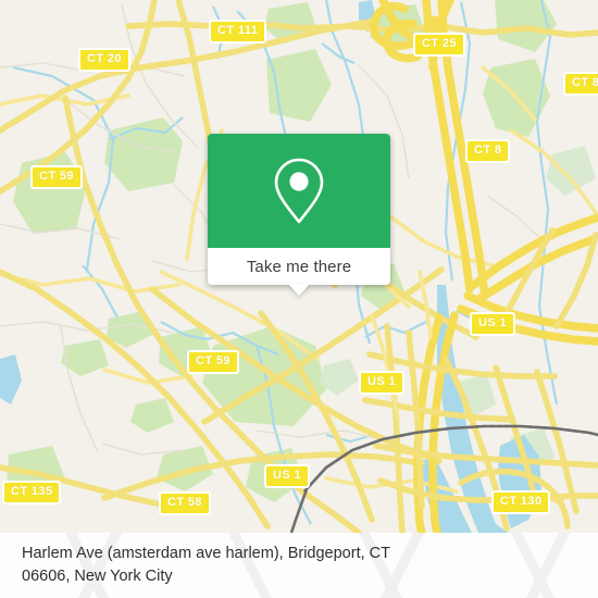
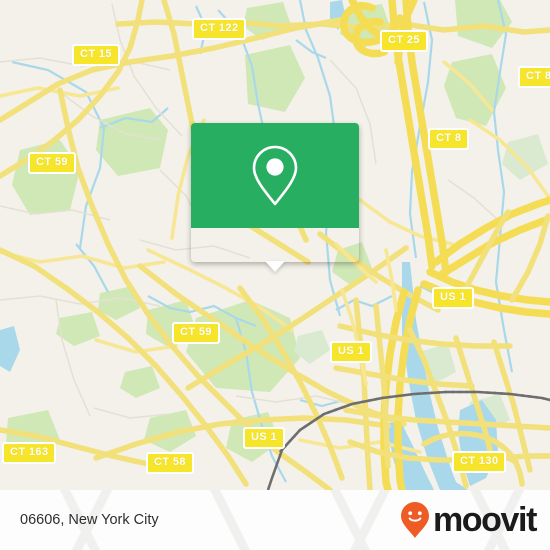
- CT 111
+ CT 122
  CT 25
- CT 20
+ CT 15
  CT 8
  CT 8
  CT 59
  US 1
  CT 59
  US 1
  US 1
- CT 135
+ CT 163
  CT 58
  CT 130
- Take me there
- Harlem Ave (amsterdam ave harlem), Bridgeport, CT
  06606, New York City
+ moovit
